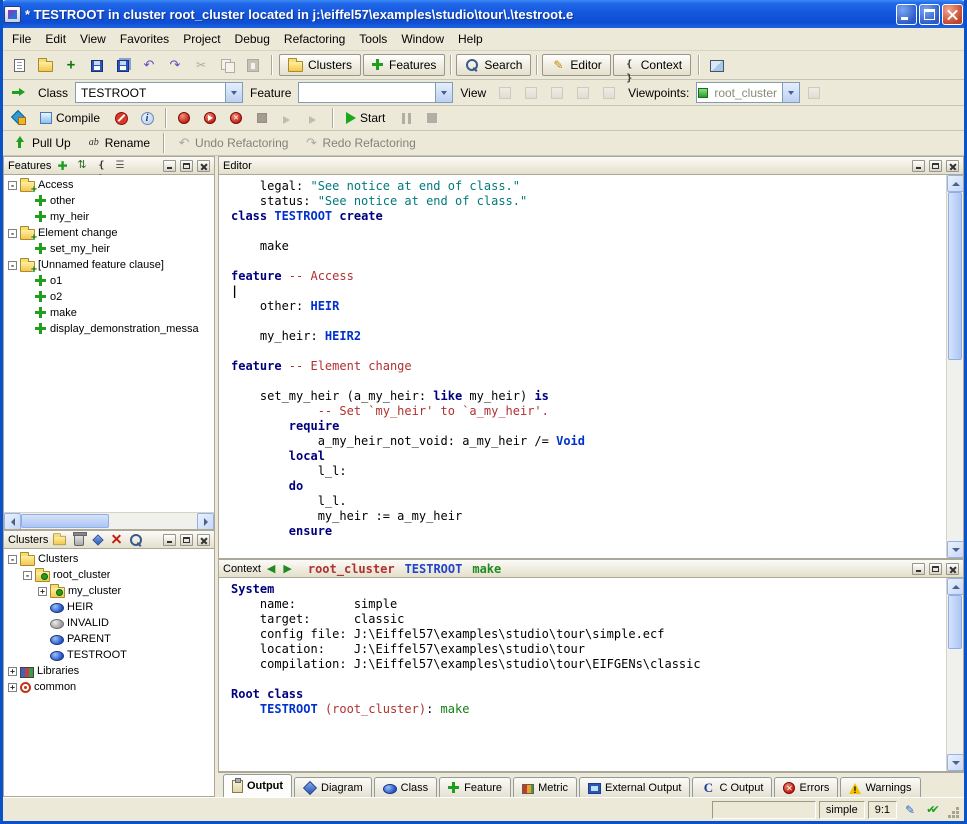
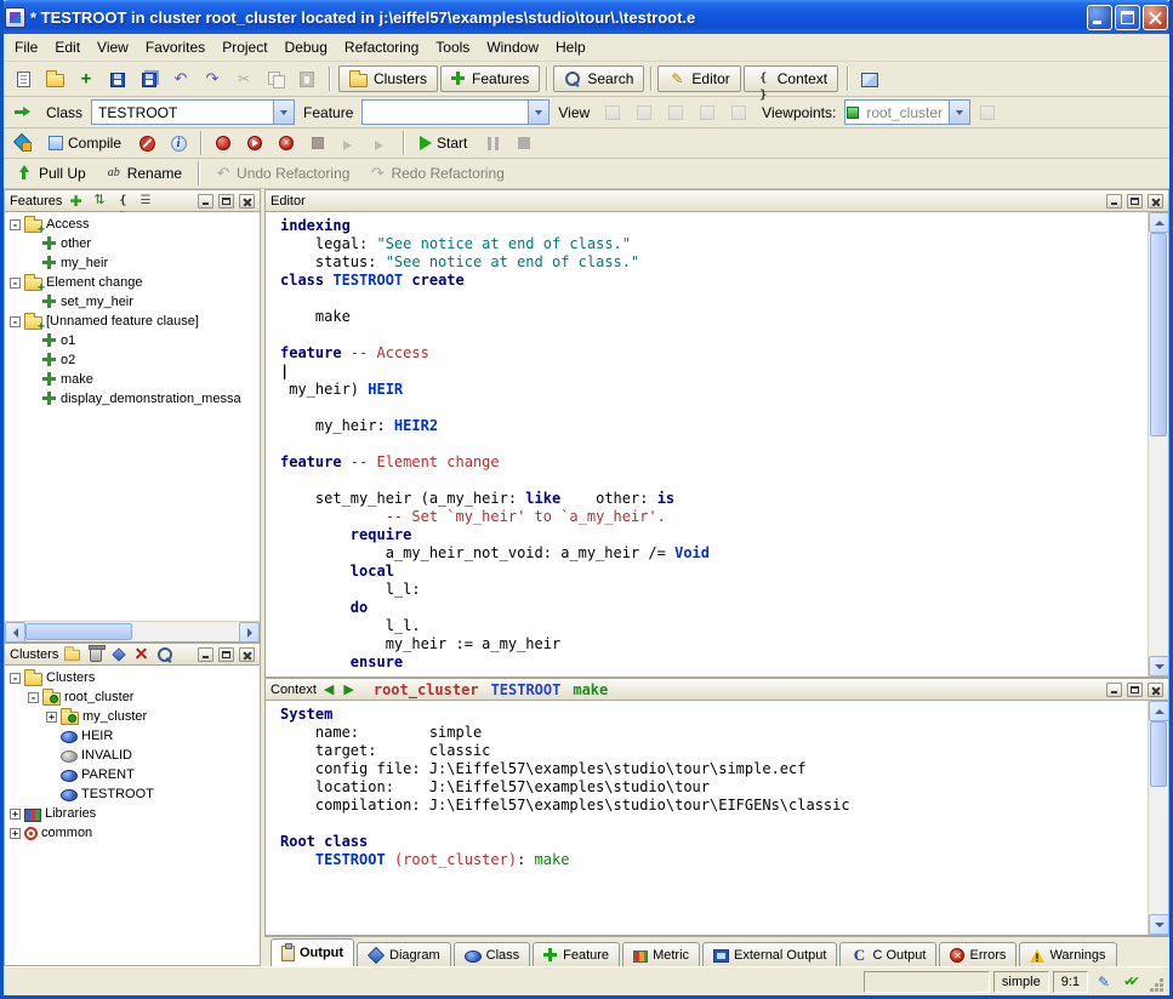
  * TESTROOT in cluster root_cluster located in j:\eiffel57\examples\studio\tour\.\testroot.e
  File
  Edit
  View
  Favorites
  Project
  Debug
  Refactoring
  Tools
  Window
  Help
  Clusters
  Features
  Search
  Editor
  Context
  Class
  TESTROOT
  Feature
  View
  Viewpoints:
  root_cluster
  Compile
  Start
  Pull Up
  Rename
  Undo Refactoring
  Redo Refactoring
  Features
  -
  Access
  other
  my_heir
  -
  Element change
  set_my_heir
  -
  [Unnamed feature clause]
  o1
  o2
  make
  display_demonstration_messa
  Clusters
  -
  Clusters
  -
  root_cluster
  +
  my_cluster
  HEIR
  INVALID
  PARENT
  TESTROOT
  +
  Libraries
  +
  common
  Editor
+ indexing
  legal: "See notice at end of class."
  status: "See notice at end of class."
  class TESTROOT create
  make
  feature -- Access
  |
- other: HEIR
+ my_heir) HEIR
  my_heir: HEIR2
  feature -- Element change
- set_my_heir (a_my_heir: like my_heir) is
+ set_my_heir (a_my_heir: like other: is
  -- Set `my_heir' to `a_my_heir'.
  require
  a_my_heir_not_void: a_my_heir /= Void
  local
  l_l:
  do
  l_l.
  my_heir := a_my_heir
  ensure
  Context
  ◀
  ▶
  root_cluster
  TESTROOT
  make
  System
  name: simple
  target: classic
  config file: J:\Eiffel57\examples\studio\tour\simple.ecf
  location: J:\Eiffel57\examples\studio\tour
  compilation: J:\Eiffel57\examples\studio\tour\EIFGENs\classic
  Root class
  TESTROOT (root_cluster): make
  Output
  Diagram
  Class
  Feature
  Metric
  External Output
  C
  C Output
  Errors
  Warnings
  simple
  9:1
  ✎
  ✔✔
